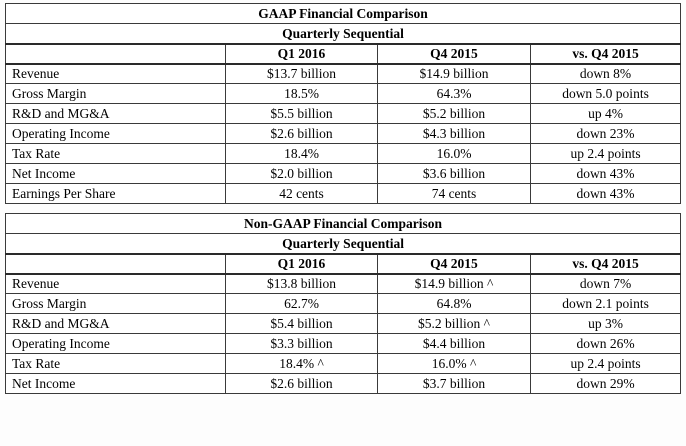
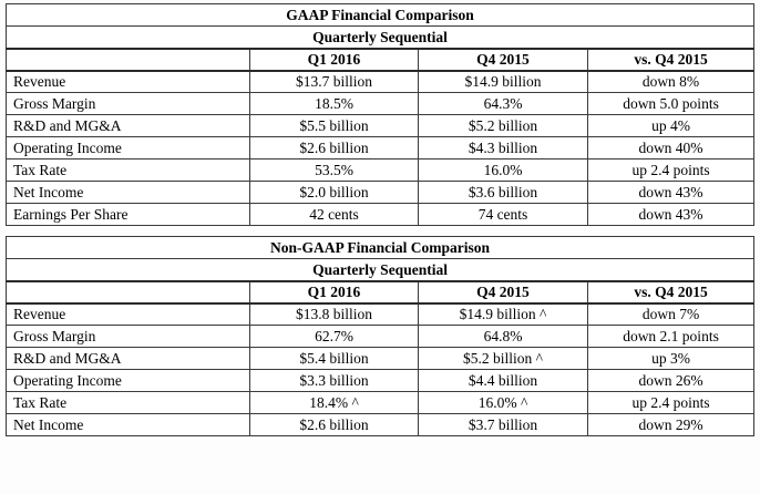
  GAAP Financial Comparison
  Quarterly Sequential
  	Q1 2016	Q4 2015	vs. Q4 2015
  Revenue	$13.7 billion	$14.9 billion	down 8%
  Gross Margin	18.5%	64.3%	down 5.0 points
  R&D and MG&A	$5.5 billion	$5.2 billion	up 4%
- Operating Income	$2.6 billion	$4.3 billion	down 23%
+ Operating Income	$2.6 billion	$4.3 billion	down 40%
- Tax Rate	18.4%	16.0%	up 2.4 points
+ Tax Rate	53.5%	16.0%	up 2.4 points
  Net Income	$2.0 billion	$3.6 billion	down 43%
  Earnings Per Share	42 cents	74 cents	down 43%
  Non-GAAP Financial Comparison
  Quarterly Sequential
  	Q1 2016	Q4 2015	vs. Q4 2015
  Revenue	$13.8 billion	$14.9 billion ^	down 7%
  Gross Margin	62.7%	64.8%	down 2.1 points
  R&D and MG&A	$5.4 billion	$5.2 billion ^	up 3%
  Operating Income	$3.3 billion	$4.4 billion	down 26%
  Tax Rate	18.4% ^	16.0% ^	up 2.4 points
  Net Income	$2.6 billion	$3.7 billion	down 29%
